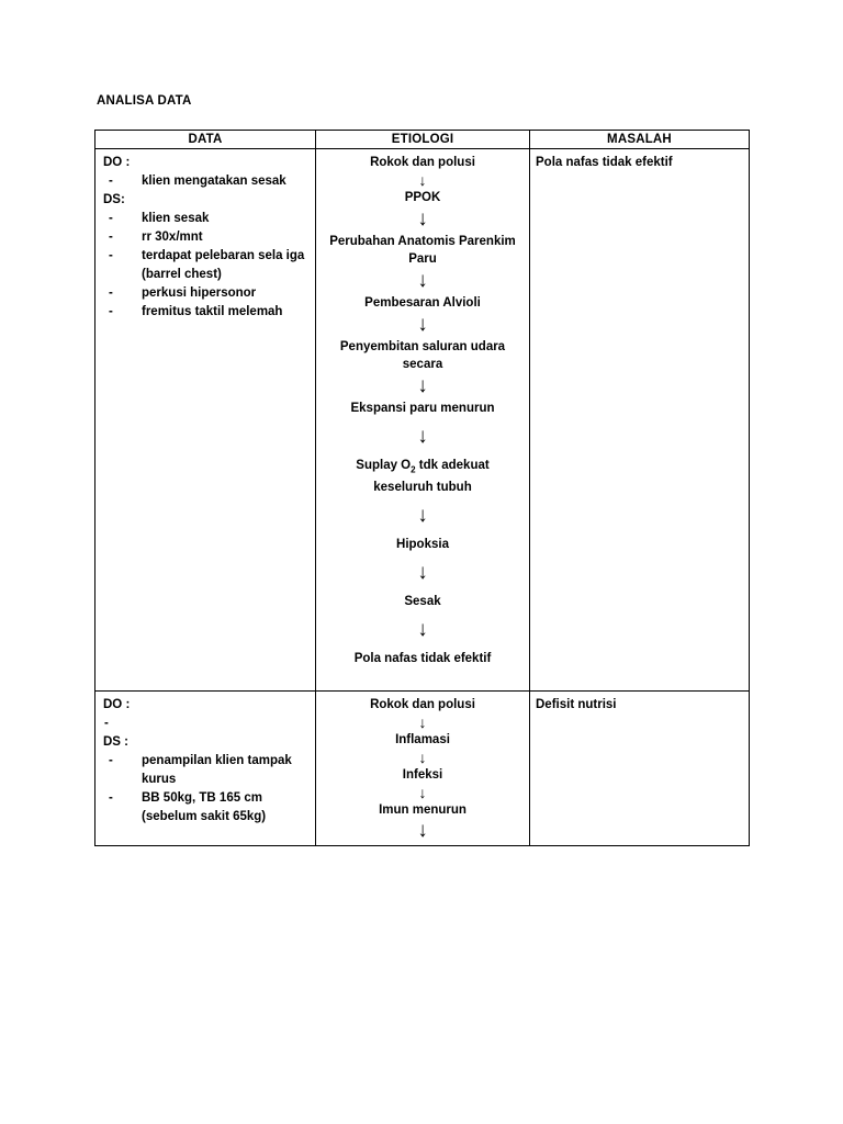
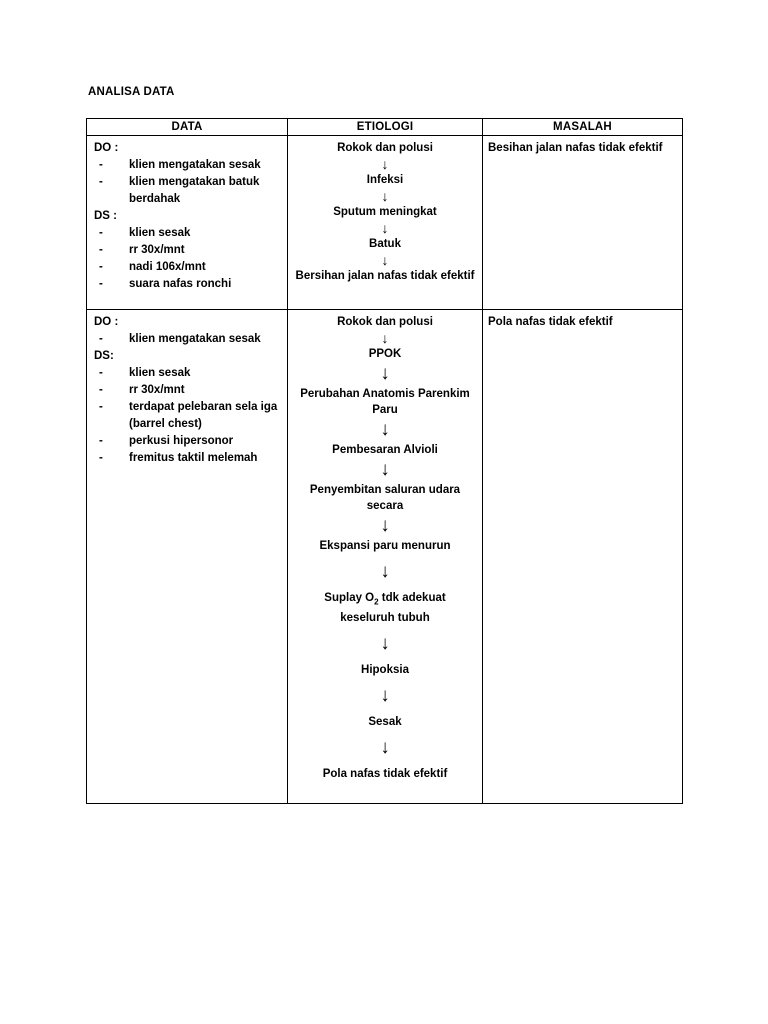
  ANALISA DATA
  DATA	ETIOLOGI	MASALAH
+ DO : - klien mengatakan sesak - klien mengatakan batuk berdahak DS : - klien sesak - rr 30x/mnt - nadi 106x/mnt - suara nafas ronchi	Rokok dan polusi ↓ Infeksi ↓ Sputum meningkat ↓ Batuk ↓ Bersihan jalan nafas tidak efektif	Besihan jalan nafas tidak efektif
  DO : - klien mengatakan sesak DS: - klien sesak - rr 30x/mnt - terdapat pelebaran sela iga (barrel chest) - perkusi hipersonor - fremitus taktil melemah	Rokok dan polusi ↓ PPOK ↓ Perubahan Anatomis Parenkim Paru ↓ Pembesaran Alvioli ↓ Penyembitan saluran udara secara ↓ Ekspansi paru menurun ↓ Suplay O2 tdk adekuatkeseluruh tubuh ↓ Hipoksia ↓ Sesak ↓ Pola nafas tidak efektif	Pola nafas tidak efektif
- DO : - DS : - penampilan klien tampak kurus - BB 50kg, TB 165 cm (sebelum sakit 65kg)	Rokok dan polusi ↓ Inflamasi ↓ Infeksi ↓ Imun menurun ↓	Defisit nutrisi
